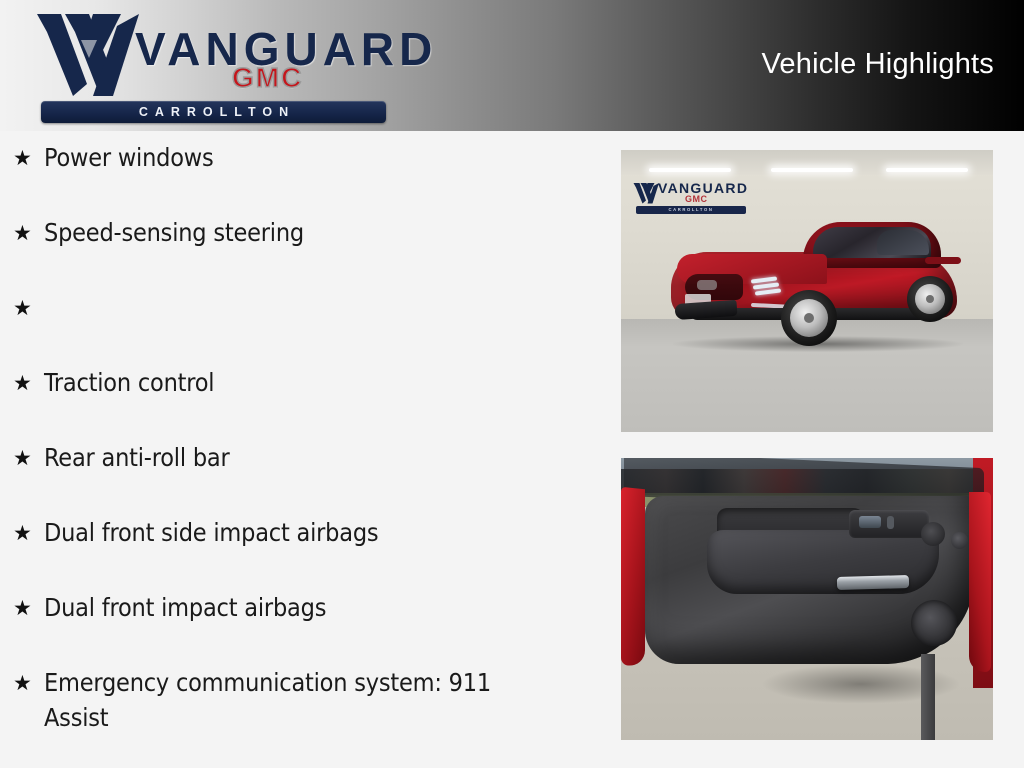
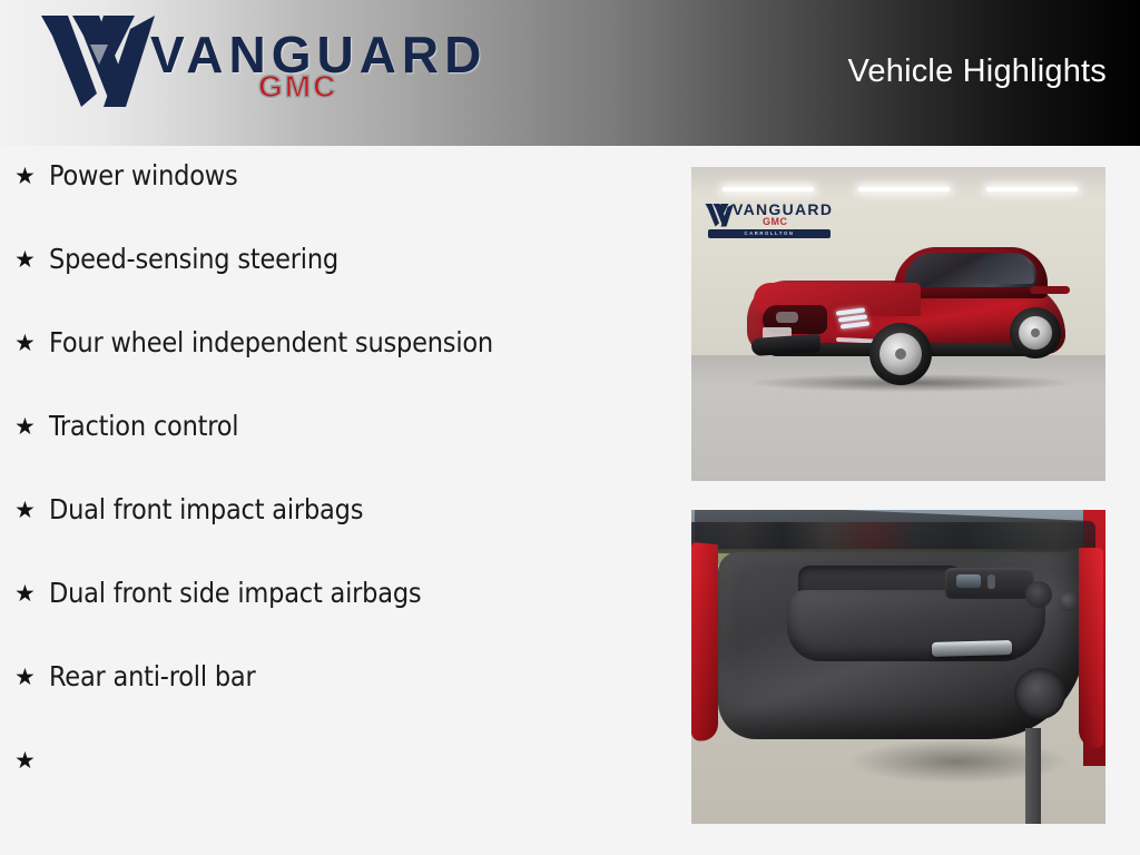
  VANGUARD
  GMC
- CARROLLTON
  Vehicle Highlights
  ★
  Power windows
  ★
  Speed-sensing steering
  ★
+ Four wheel independent suspension
  ★
  Traction control
  ★
- Rear anti-roll bar
+ Dual front impact airbags
  ★
  Dual front side impact airbags
  ★
- Dual front impact airbags
+ Rear anti-roll bar
  ★
- Emergency communication system: 911 Assist
  VANGUARD
  GMC
